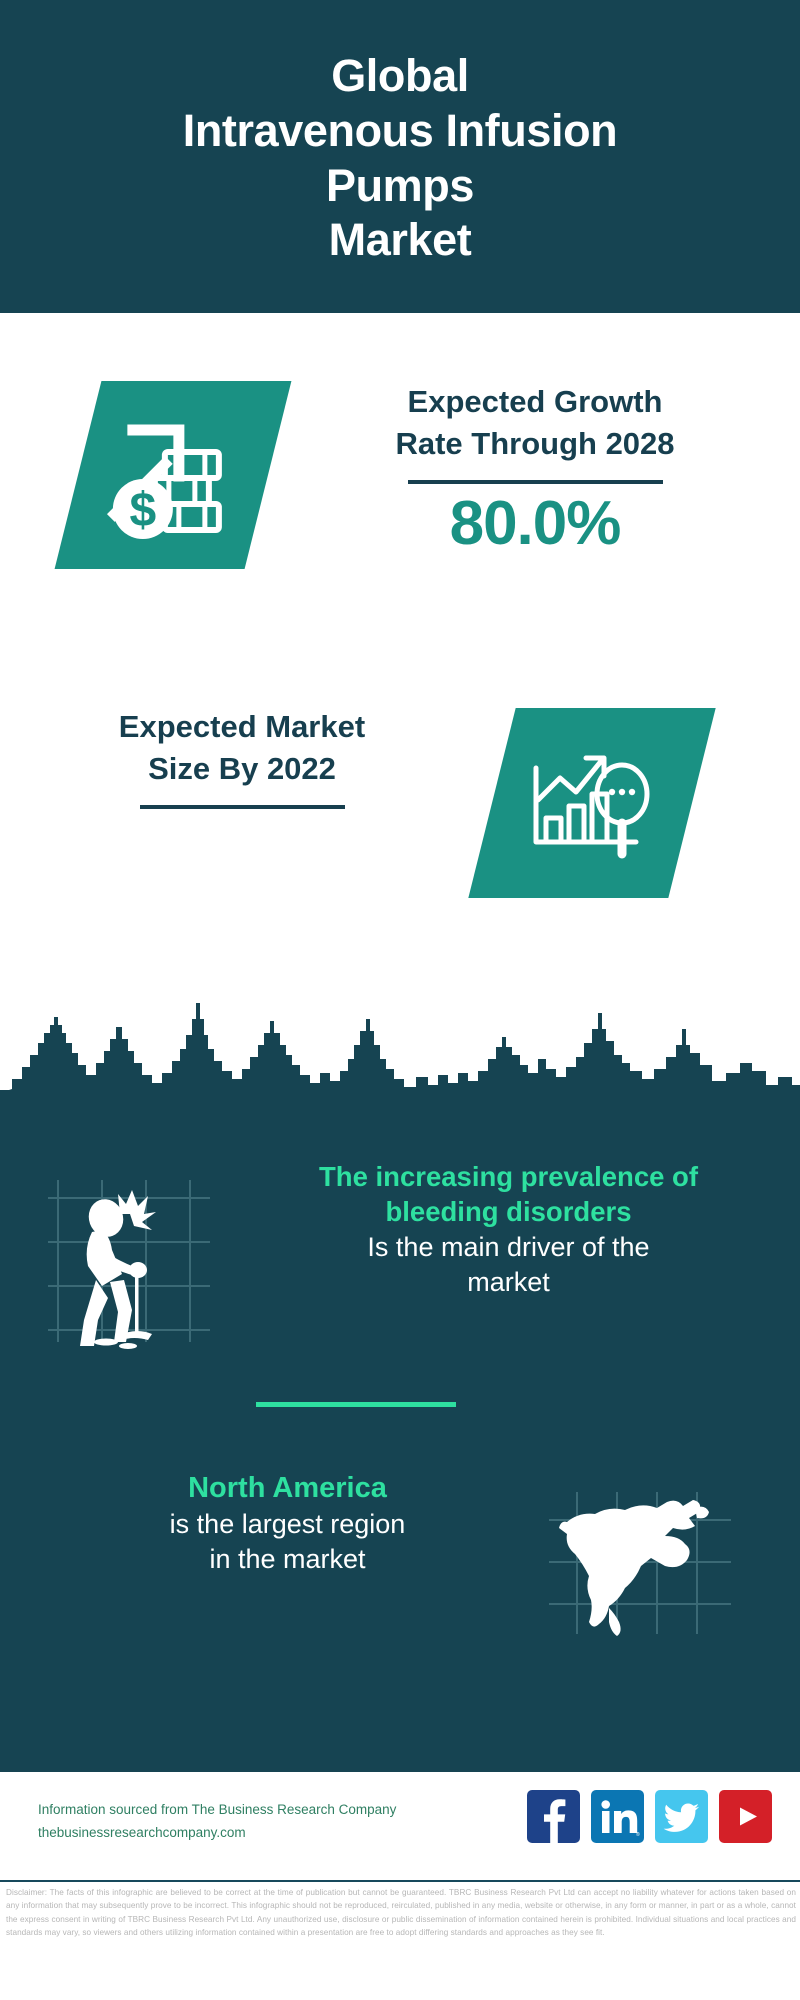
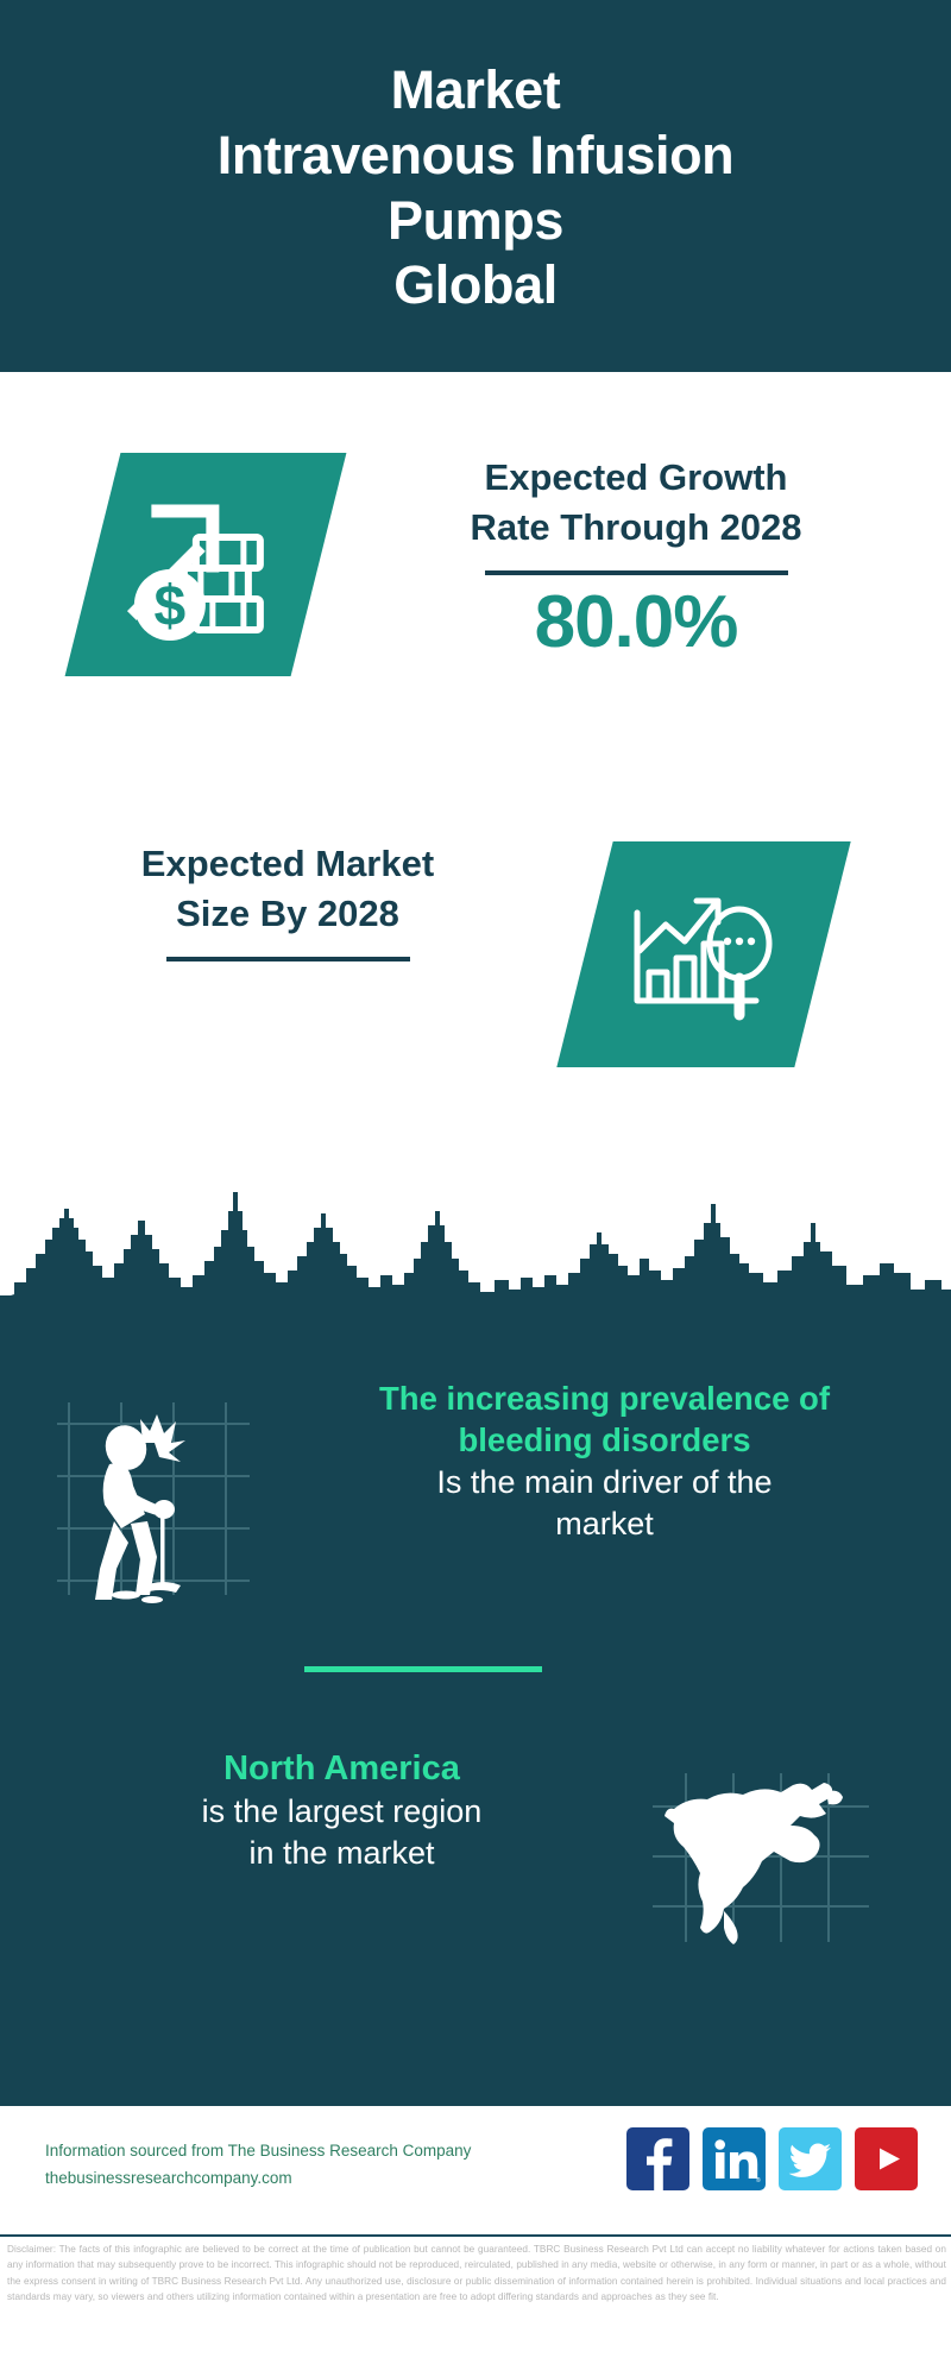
- Global
+ Market
  Intravenous Infusion
  Pumps
- Market
+ Global
  Expected Growth
  Rate Through 2028
  80.0%
  Expected Market
- Size By 2022
+ Size By 2028
  The increasing prevalence of
  bleeding disorders
  Is the main driver of the
  market
  North America
  is the largest region
  in the market
  Information sourced from The Business Research Company
  thebusinessresearchcompany.com
- Disclaimer: The facts of this infographic are believed to be correct at the time of publication but cannot be guaranteed. TBRC Business Research Pvt Ltd can accept no liability whatever for actions taken based on any information that may subsequently prove to be incorrect. This infographic should not be reproduced, reirculated, published in any media, website or otherwise, in any form or manner, in part or as a whole, cannot the express consent in writing of TBRC Business Research Pvt Ltd. Any unauthorized use, disclosure or public dissemination of information contained herein is prohibited. Individual situations and local practices and standards may vary, so viewers and others utilizing information contained within a presentation are free to adopt differing standards and approaches as they see fit.
+ Disclaimer: The facts of this infographic are believed to be correct at the time of publication but cannot be guaranteed. TBRC Business Research Pvt Ltd can accept no liability whatever for actions taken based on any information that may subsequently prove to be incorrect. This infographic should not be reproduced, reirculated, published in any media, website or otherwise, in any form or manner, in part or as a whole, without the express consent in writing of TBRC Business Research Pvt Ltd. Any unauthorized use, disclosure or public dissemination of information contained herein is prohibited. Individual situations and local practices and standards may vary, so viewers and others utilizing information contained within a presentation are free to adopt differing standards and approaches as they see fit.
